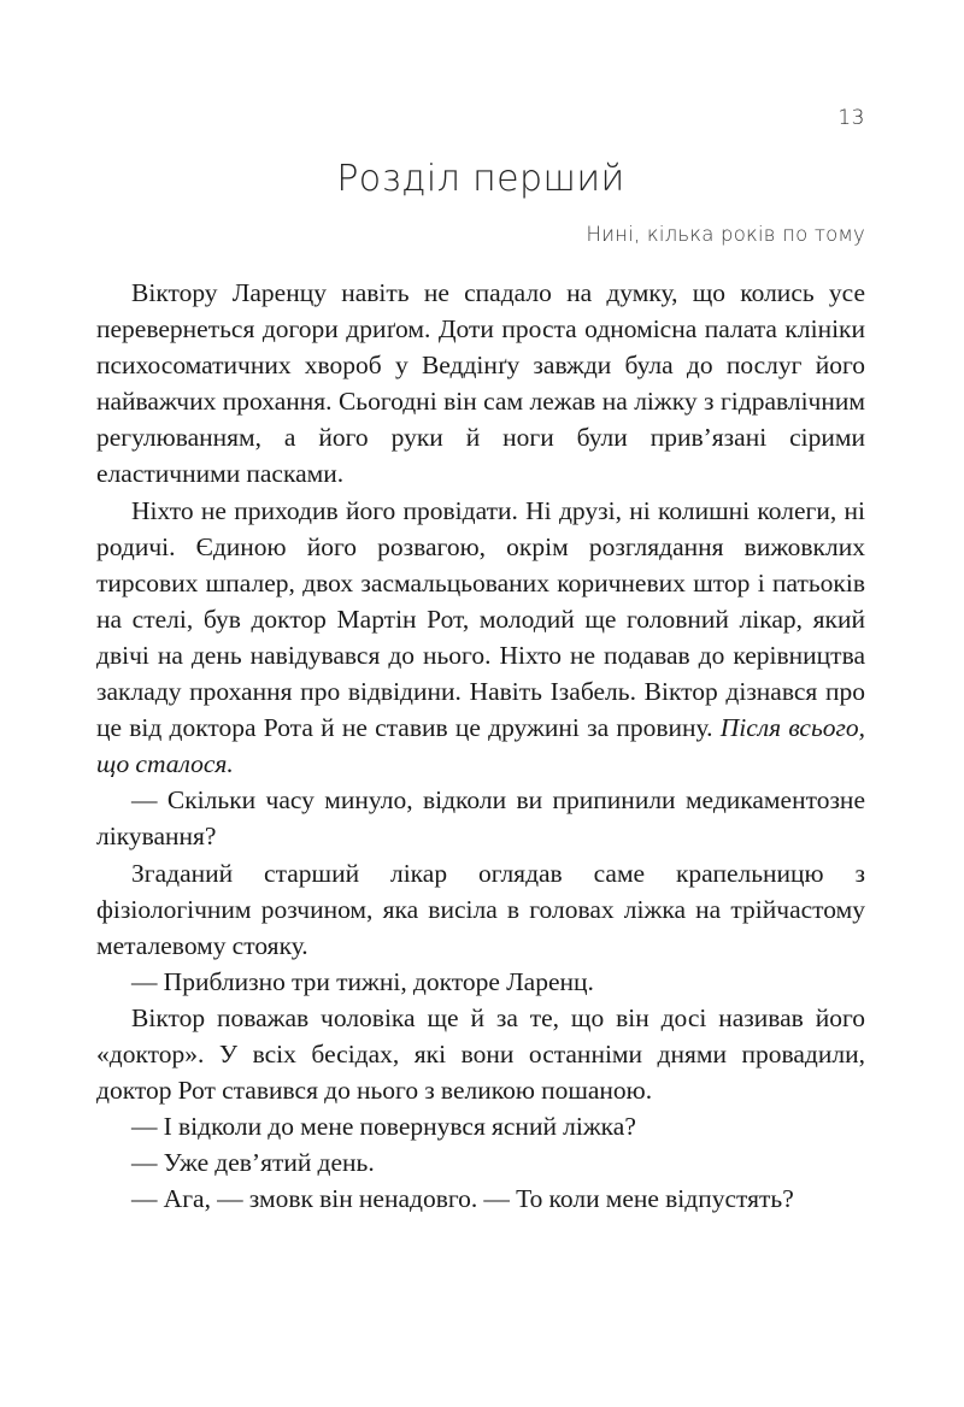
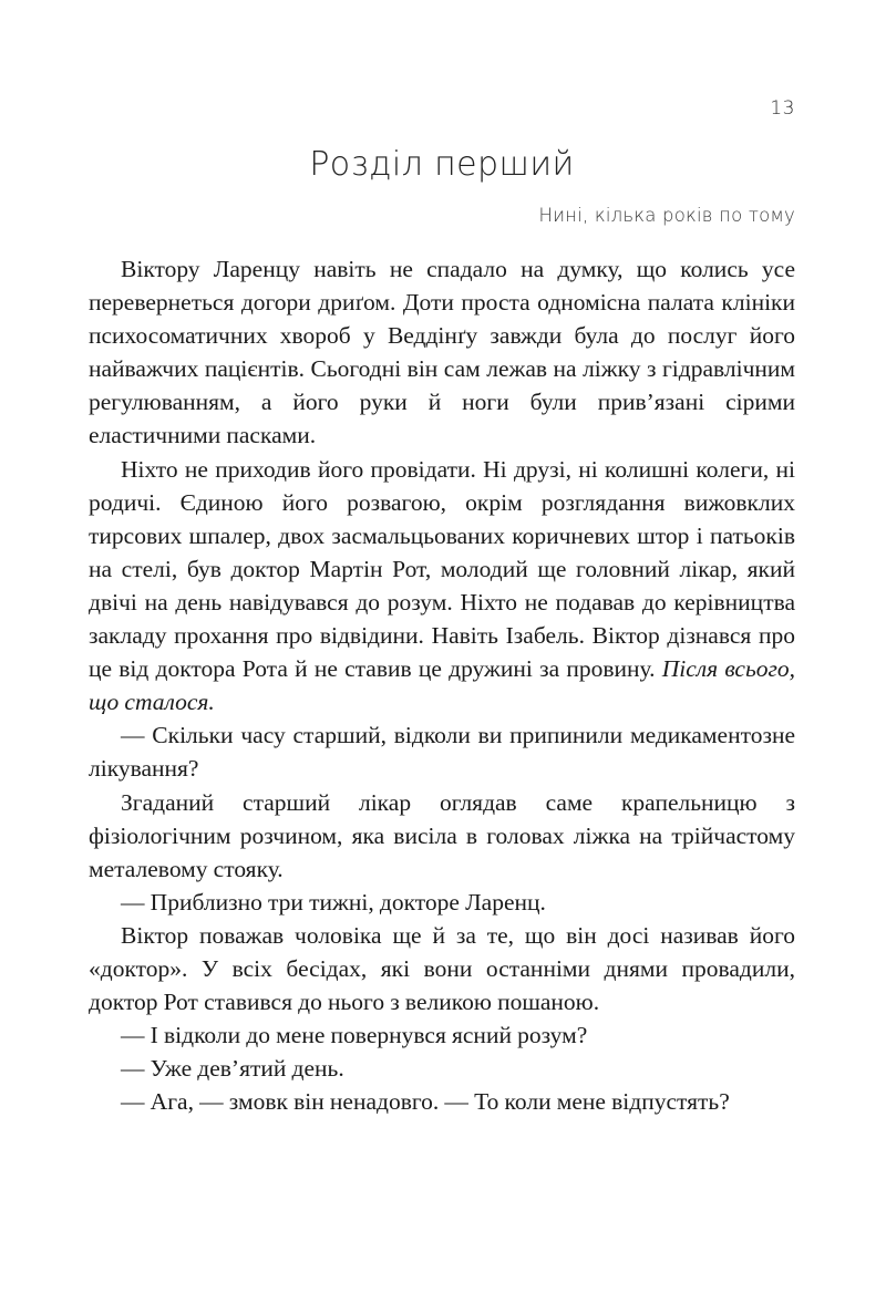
  13
  Розділ перший
  Нині, кілька років по тому
- Віктору Ларенцу навіть не спадало на думку, що колись усе перевернеться догори дриґом. Доти проста одномісна палата клініки психосоматичних хвороб у Веддінґу завжди була до послуг його найважчих прохання. Сьогодні він сам лежав на ліжку з гідравлічним регулюванням, а його руки й ноги були прив’язані сірими еластичними пасками.
+ Віктору Ларенцу навіть не спадало на думку, що колись усе перевернеться догори дриґом. Доти проста одномісна палата клініки психосоматичних хвороб у Веддінґу завжди була до послуг його найважчих пацієнтів. Сьогодні він сам лежав на ліжку з гідравлічним регулюванням, а його руки й ноги були прив’язані сірими еластичними пасками.
- Ніхто не приходив його провідати. Ні друзі, ні колишні колеги, ні родичі. Єдиною його розвагою, окрім розглядання вижовклих тирсових шпалер, двох засмальцьованих коричневих штор і патьоків на стелі, був доктор Мартін Рот, молодий ще головний лікар, який двічі на день навідувався до нього. Ніхто не подавав до керівництва закладу прохання про відвідини. Навіть Ізабель. Віктор дізнався про це від доктора Рота й не ставив це дружині за провину. Після всього, що сталося.
+ Ніхто не приходив його провідати. Ні друзі, ні колишні колеги, ні родичі. Єдиною його розвагою, окрім розглядання вижовклих тирсових шпалер, двох засмальцьованих коричневих штор і патьоків на стелі, був доктор Мартін Рот, молодий ще головний лікар, який двічі на день навідувався до розум. Ніхто не подавав до керівництва закладу прохання про відвідини. Навіть Ізабель. Віктор дізнався про це від доктора Рота й не ставив це дружині за провину. Після всього, що сталося.
- — Скільки часу минуло, відколи ви припинили медикаментозне лікування?
+ — Скільки часу старший, відколи ви припинили медикаментозне лікування?
  Згаданий старший лікар оглядав саме крапельницю з фізіологічним розчином, яка висіла в головах ліжка на трійчастому металевому стояку.
  — Приблизно три тижні, докторе Ларенц.
  Віктор поважав чоловіка ще й за те, що він досі називав його «доктор». У всіх бесідах, які вони останніми днями провадили, доктор Рот ставився до нього з великою пошаною.
- — І відколи до мене повернувся ясний ліжка?
+ — І відколи до мене повернувся ясний розум?
  — Уже дев’ятий день.
  — Ага, — змовк він ненадовго. — То коли мене відпустять?
